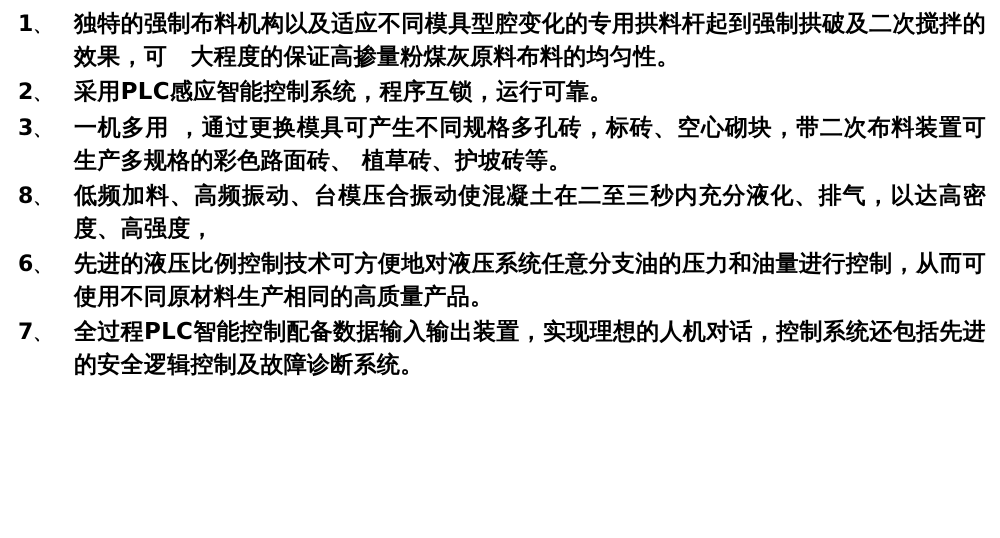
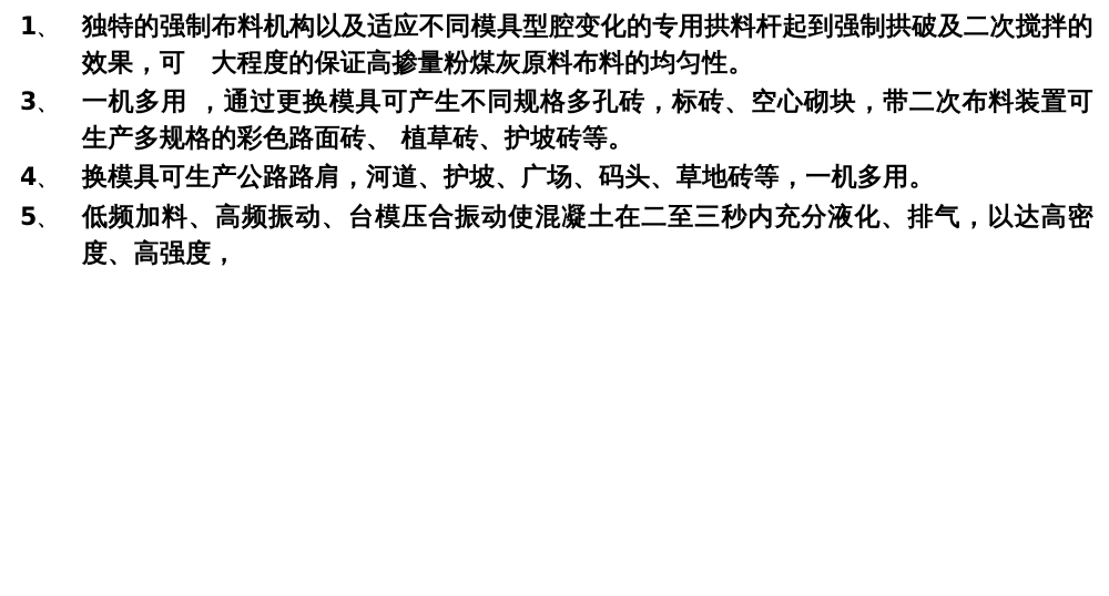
  1、
  独特的强制布料机构以及适应不同模具型腔变化的专用拱料杆起到强制拱破及二次搅拌的效果，可 大程度的保证高掺量粉煤灰原料布料的均匀性。
- 2、
- 采用PLC感应智能控制系统，程序互锁，运行可靠。
  3、
  一机多用 ，通过更换模具可产生不同规格多孔砖，标砖、空心砌块，带二次布料装置可生产多规格的彩色路面砖、 植草砖、护坡砖等。
+ 4、
+ 换模具可生产公路路肩，河道、护坡、广场、码头、草地砖等，一机多用。
- 8、
+ 5、
  低频加料、高频振动、台模压合振动使混凝土在二至三秒内充分液化、排气，以达高密度、高强度，
- 6、
- 先进的液压比例控制技术可方便地对液压系统任意分支油的压力和油量进行控制，从而可使用不同原材料生产相同的高质量产品。
- 7、
- 全过程PLC智能控制配备数据输入输出装置，实现理想的人机对话，控制系统还包括先进的安全逻辑控制及故障诊断系统。
